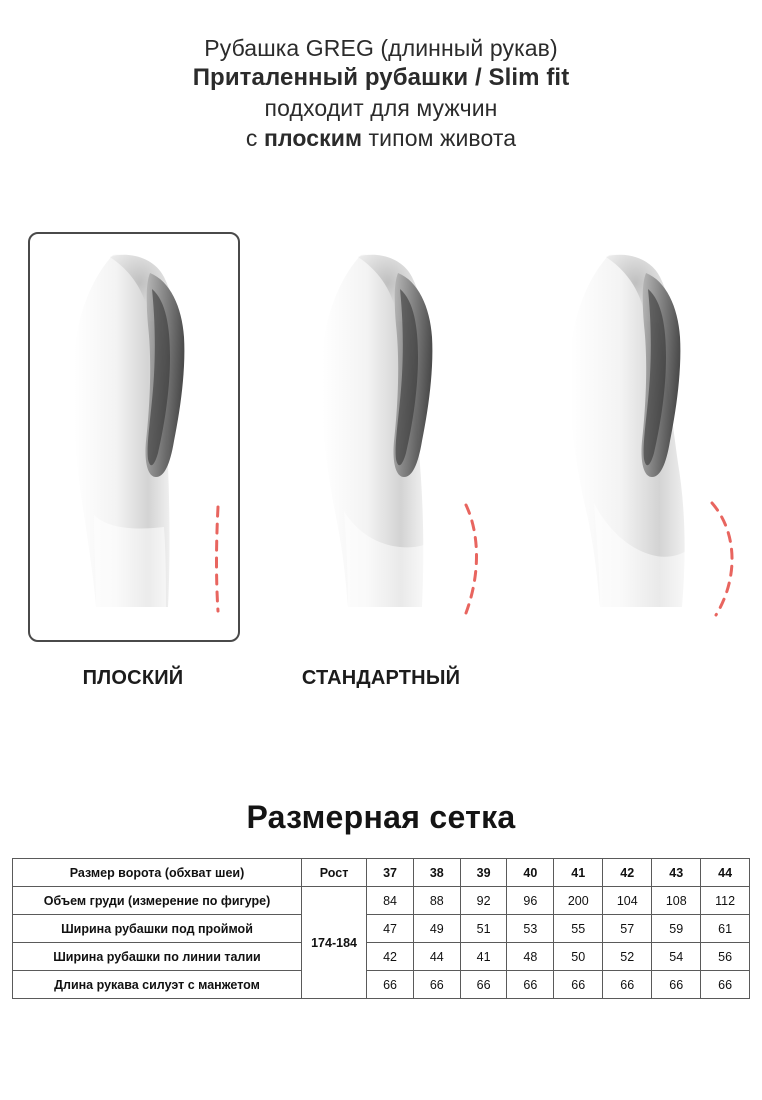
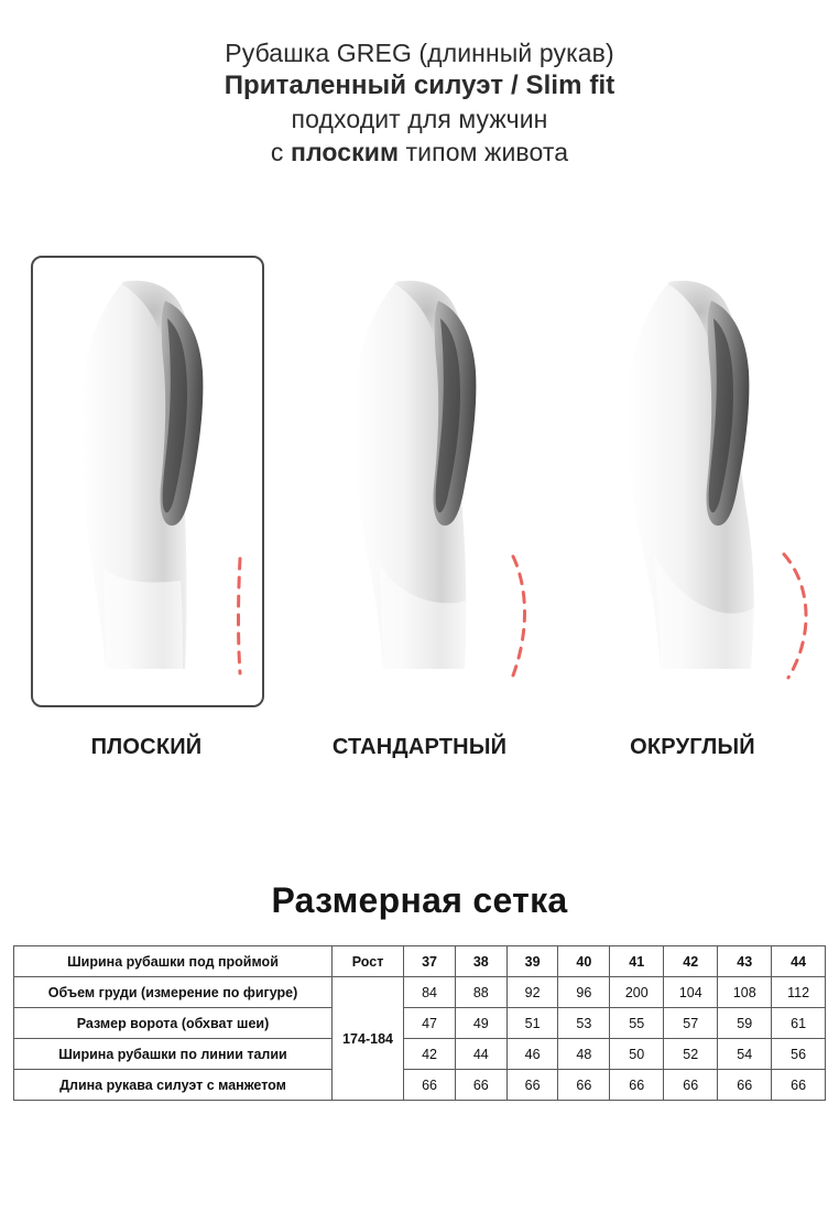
  Рубашка GREG (длинный рукав)
- Приталенный рубашки / Slim fit
+ Приталенный силуэт / Slim fit
  подходит для мужчин
  с плоским типом живота
  ПЛОСКИЙ
  СТАНДАРТНЫЙ
+ ОКРУГЛЫЙ
  Размерная сетка
- Размер ворота (обхват шеи)	Рост	37	38	39	40	41	42	43	44
+ Ширина рубашки под проймой	Рост	37	38	39	40	41	42	43	44
  Объем груди (измерение по фигуре)	174-184	84	88	92	96	200	104	108	112
- Ширина рубашки под проймой	47	49	51	53	55	57	59	61
+ Размер ворота (обхват шеи)	47	49	51	53	55	57	59	61
- Ширина рубашки по линии талии	42	44	41	48	50	52	54	56
+ Ширина рубашки по линии талии	42	44	46	48	50	52	54	56
  Длина рукава силуэт с манжетом	66	66	66	66	66	66	66	66
